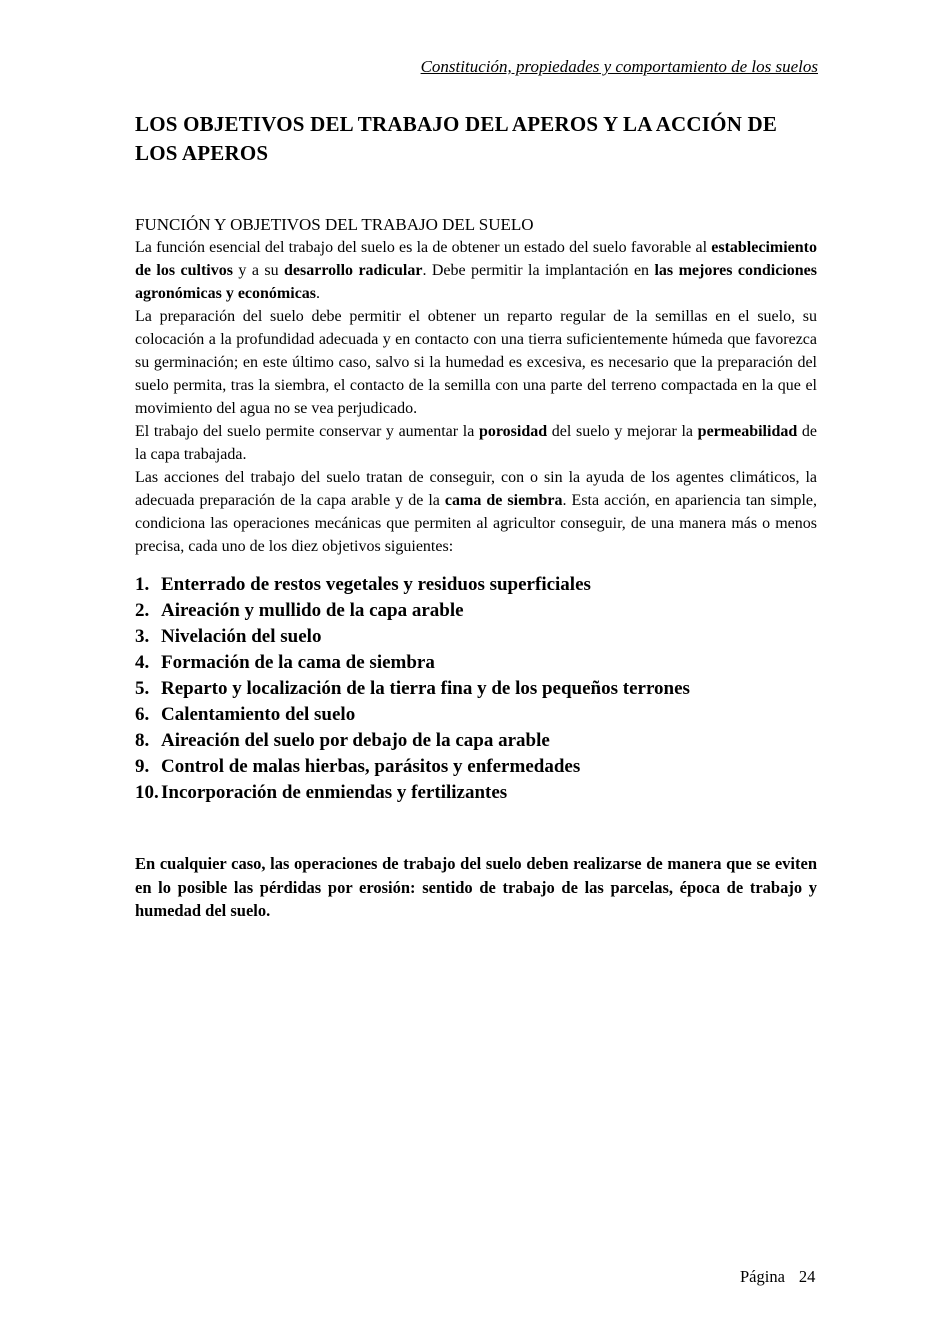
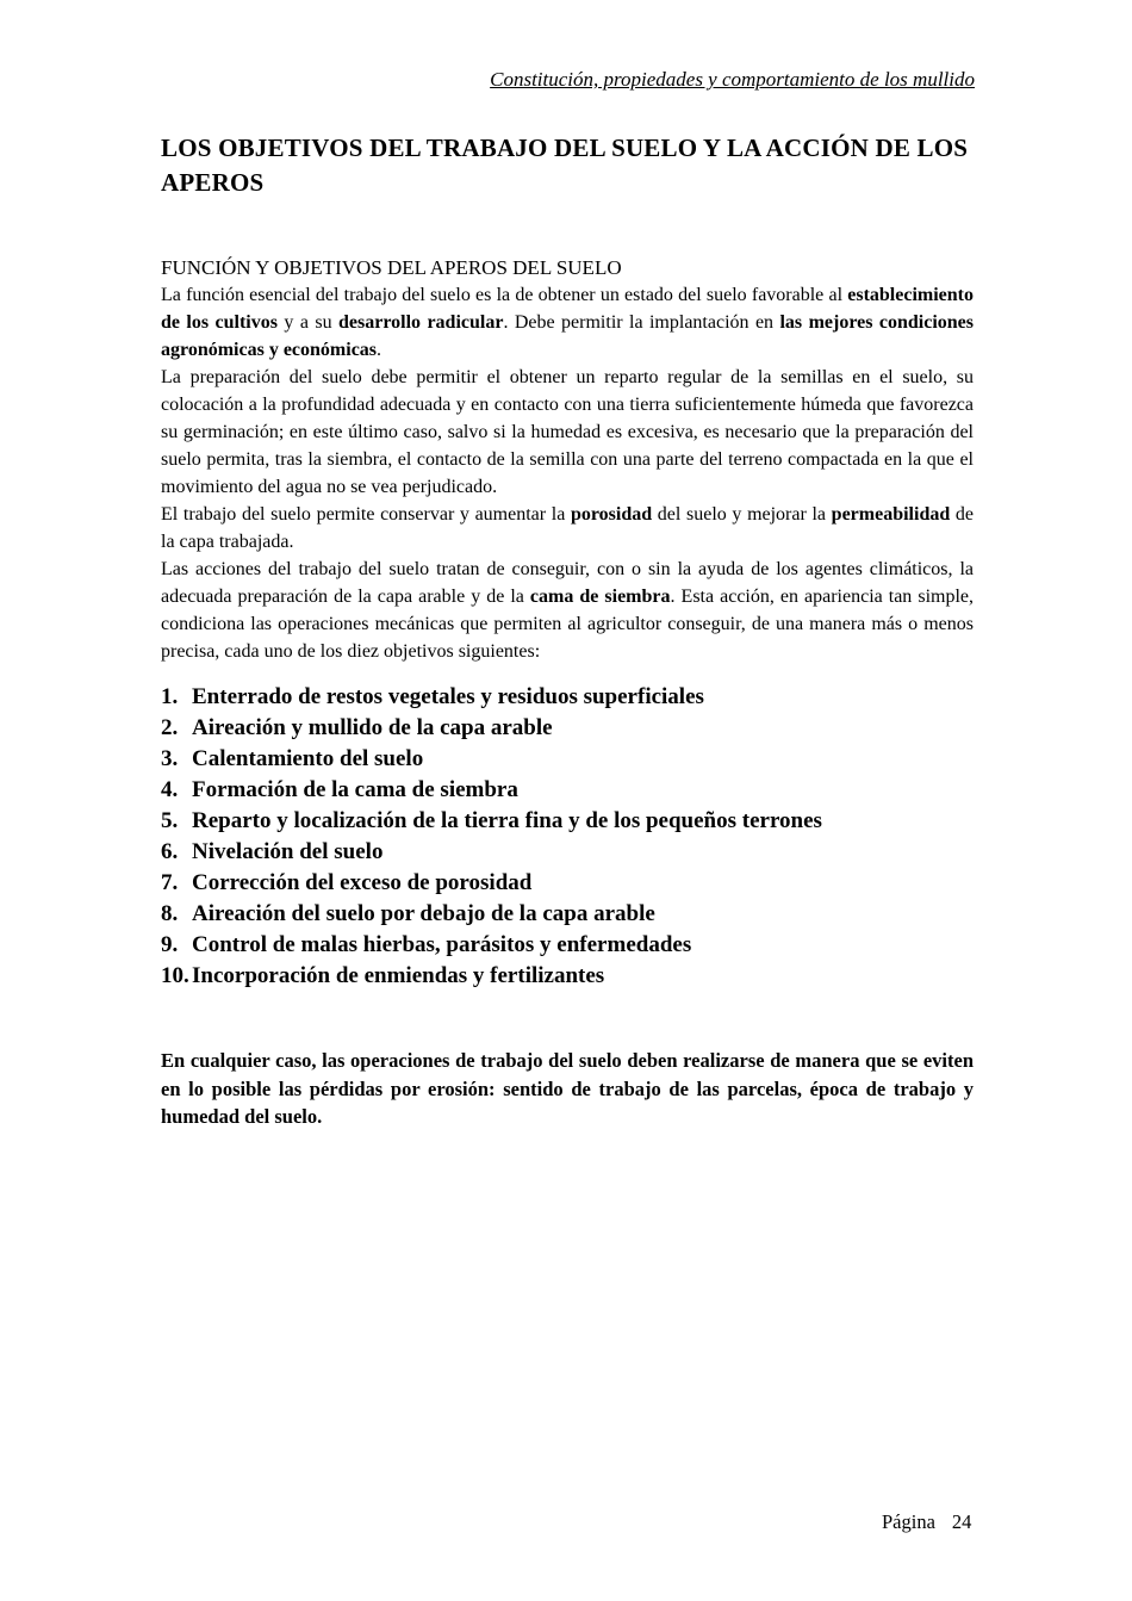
- Constitución, propiedades y comportamiento de los suelos
+ Constitución, propiedades y comportamiento de los mullido
- LOS OBJETIVOS DEL TRABAJO DEL APEROS Y LA ACCIÓN DE LOS APEROS
+ LOS OBJETIVOS DEL TRABAJO DEL SUELO Y LA ACCIÓN DE LOS APEROS
- FUNCIÓN Y OBJETIVOS DEL TRABAJO DEL SUELO
+ FUNCIÓN Y OBJETIVOS DEL APEROS DEL SUELO
  La función esencial del trabajo del suelo es la de obtener un estado del suelo favorable al establecimiento de los cultivos y a su desarrollo radicular. Debe permitir la implantación en las mejores condiciones agronómicas y económicas.
  La preparación del suelo debe permitir el obtener un reparto regular de la semillas en el suelo, su colocación a la profundidad adecuada y en contacto con una tierra suficientemente húmeda que favorezca su germinación; en este último caso, salvo si la humedad es excesiva, es necesario que la preparación del suelo permita, tras la siembra, el contacto de la semilla con una parte del terreno compactada en la que el movimiento del agua no se vea perjudicado.
  El trabajo del suelo permite conservar y aumentar la porosidad del suelo y mejorar la permeabilidad de la capa trabajada.
  Las acciones del trabajo del suelo tratan de conseguir, con o sin la ayuda de los agentes climáticos, la adecuada preparación de la capa arable y de la cama de siembra. Esta acción, en apariencia tan simple, condiciona las operaciones mecánicas que permiten al agricultor conseguir, de una manera más o menos precisa, cada uno de los diez objetivos siguientes:
  1.
  Enterrado de restos vegetales y residuos superficiales
  2.
  Aireación y mullido de la capa arable
  3.
- Nivelación del suelo
+ Calentamiento del suelo
  4.
  Formación de la cama de siembra
  5.
  Reparto y localización de la tierra fina y de los pequeños terrones
  6.
- Calentamiento del suelo
+ Nivelación del suelo
+ 7.
+ Corrección del exceso de porosidad
  8.
  Aireación del suelo por debajo de la capa arable
  9.
  Control de malas hierbas, parásitos y enfermedades
  10.
  Incorporación de enmiendas y fertilizantes
  En cualquier caso, las operaciones de trabajo del suelo deben realizarse de manera que se eviten en lo posible las pérdidas por erosión: sentido de trabajo de las parcelas, época de trabajo y humedad del suelo.
  Página 24
